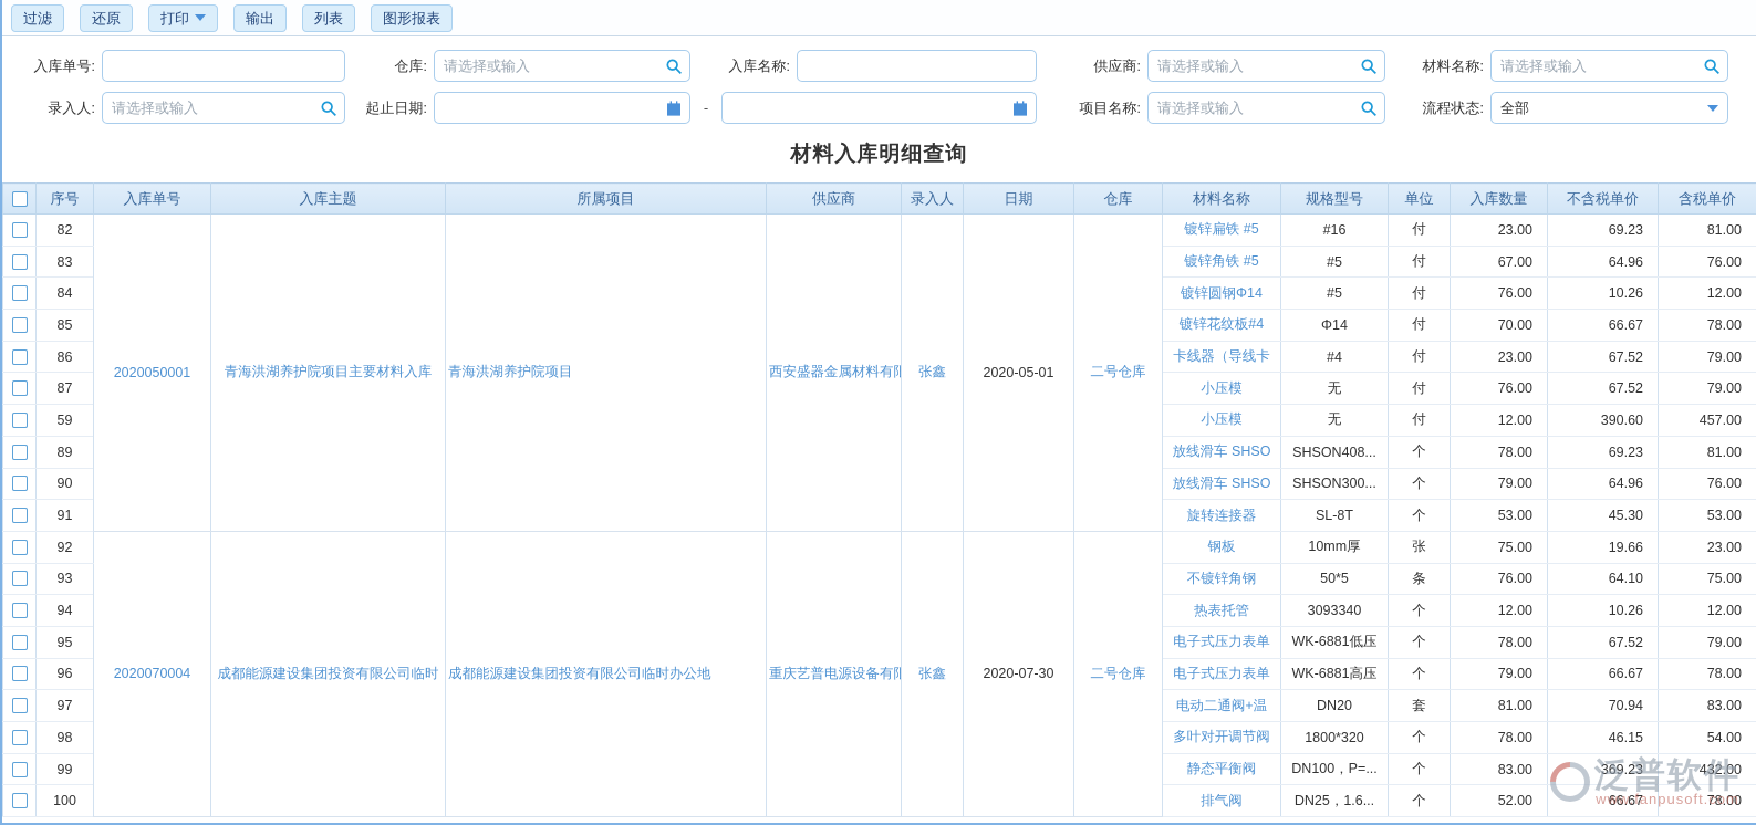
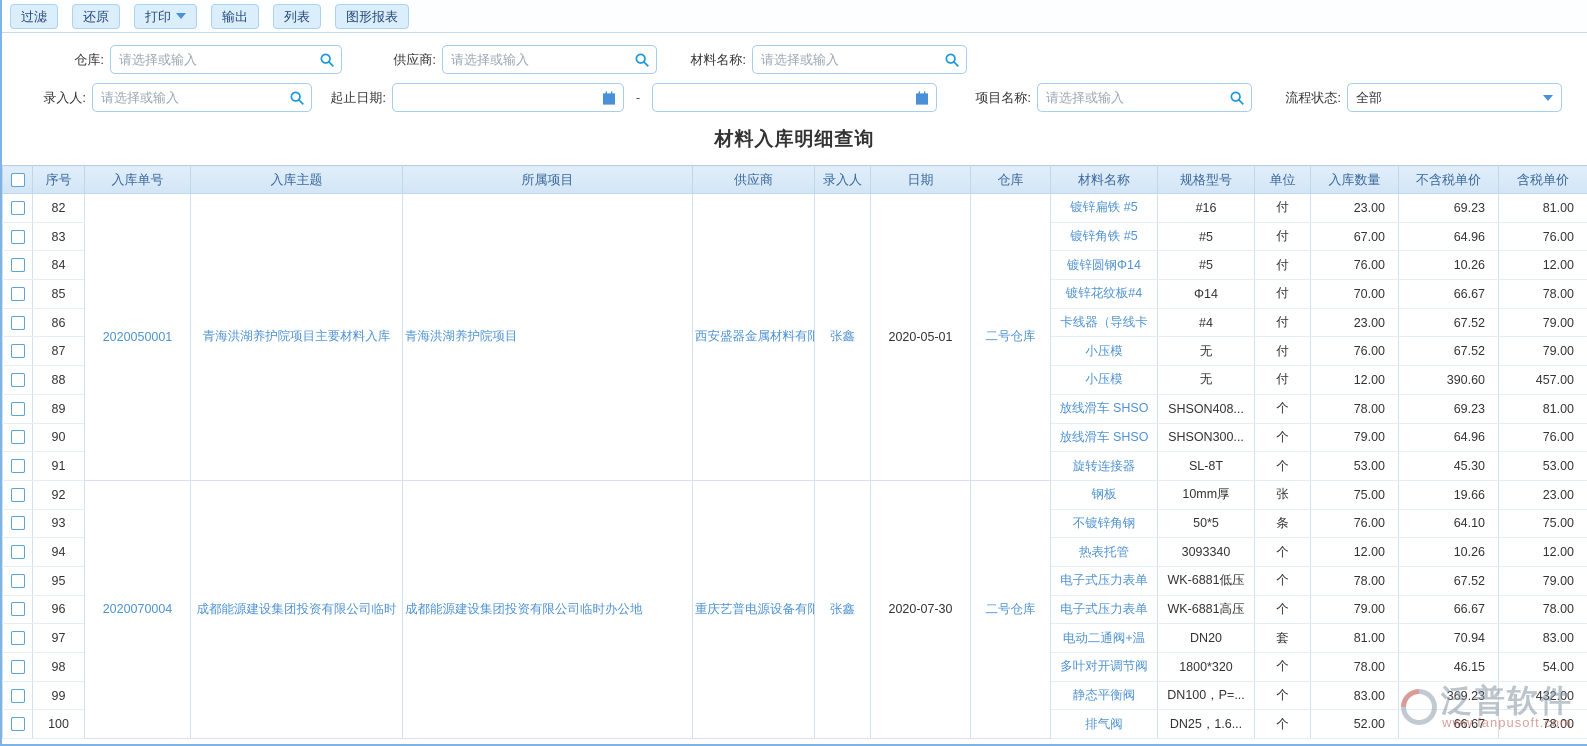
  过滤
  还原
  打印
  输出
  列表
  图形报表
- 入库单号:
  仓库:
  请选择或输入
- 入库名称:
  供应商:
  请选择或输入
  材料名称:
  请选择或输入
  录入人:
  请选择或输入
  起止日期:
  -
  项目名称:
  请选择或输入
  流程状态:
  全部
  材料入库明细查询
  	序号	入库单号	入库主题	所属项目	供应商	录入人	日期	仓库	材料名称	规格型号	单位	入库数量	不含税单价	含税单价
  	82	2020050001	青海洪湖养护院项目主要材料入库	青海洪湖养护院项目	西安盛器金属材料有限	张鑫	2020-05-01	二号仓库	镀锌扁铁 #5	#16	付	23.00	69.23	81.00
  	83	镀锌角铁 #5	#5	付	67.00	64.96	76.00
  	84	镀锌圆钢Φ14	#5	付	76.00	10.26	12.00
  	85	镀锌花纹板#4	Φ14	付	70.00	66.67	78.00
  	86	卡线器（导线卡	#4	付	23.00	67.52	79.00
  	87	小压模	无	付	76.00	67.52	79.00
- 	59	小压模	无	付	12.00	390.60	457.00
+ 	88	小压模	无	付	12.00	390.60	457.00
  	89	放线滑车 SHSO	SHSON408...	个	78.00	69.23	81.00
  	90	放线滑车 SHSO	SHSON300...	个	79.00	64.96	76.00
  	91	旋转连接器	SL-8T	个	53.00	45.30	53.00
  	92	2020070004	成都能源建设集团投资有限公司临时	成都能源建设集团投资有限公司临时办公地	重庆艺普电源设备有限	张鑫	2020-07-30	二号仓库	钢板	10mm厚	张	75.00	19.66	23.00
  	93	不镀锌角钢	50*5	条	76.00	64.10	75.00
  	94	热表托管	3093340	个	12.00	10.26	12.00
  	95	电子式压力表单	WK-6881低压	个	78.00	67.52	79.00
  	96	电子式压力表单	WK-6881高压	个	79.00	66.67	78.00
  	97	电动二通阀+温	DN20	套	81.00	70.94	83.00
  	98	多叶对开调节阀	1800*320	个	78.00	46.15	54.00
  	99	静态平衡阀	DN100，P=...	个	83.00	369.23	432.00
  	100	排气阀	DN25，1.6...	个	52.00	66.67	78.00
  泛普软件
  www.fanpusoft.com
